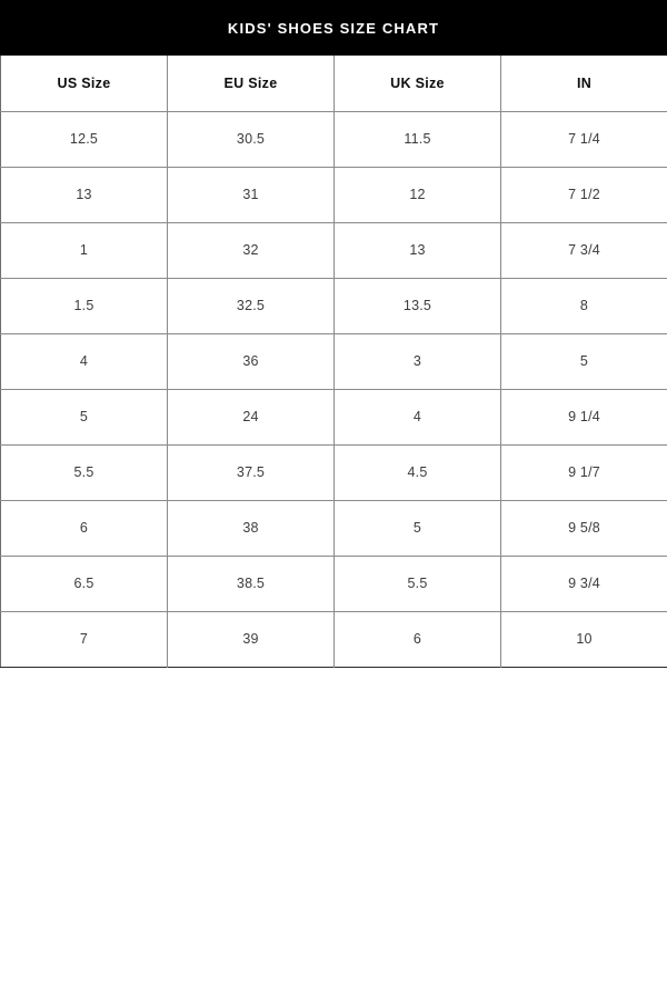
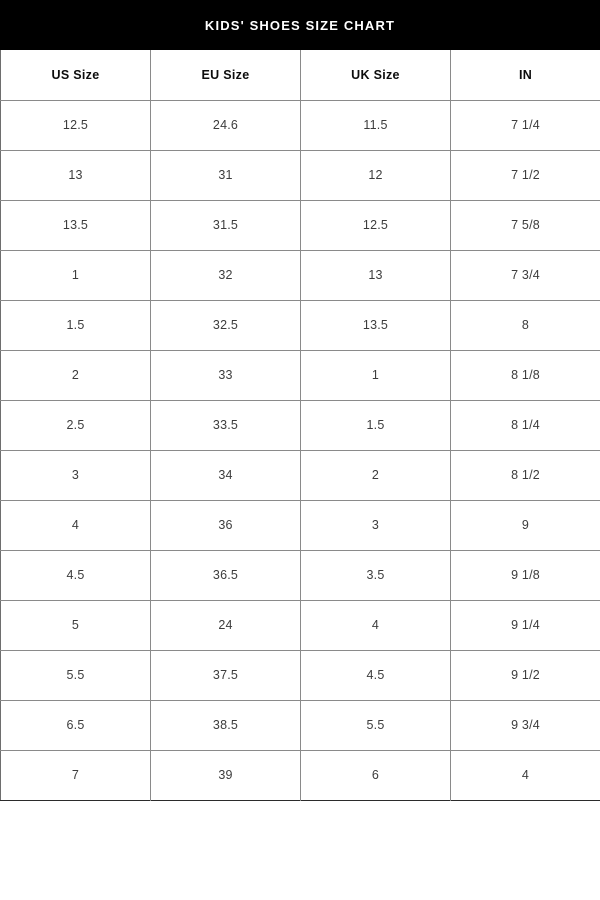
  KIDS' SHOES SIZE CHART
  US Size	EU Size	UK Size	IN
- 12.5	30.5	11.5	7 1/4
+ 12.5	24.6	11.5	7 1/4
  13	31	12	7 1/2
+ 13.5	31.5	12.5	7 5/8
  1	32	13	7 3/4
  1.5	32.5	13.5	8
+ 2	33	1	8 1/8
+ 2.5	33.5	1.5	8 1/4
+ 3	34	2	8 1/2
- 4	36	3	5
+ 4	36	3	9
+ 4.5	36.5	3.5	9 1/8
  5	24	4	9 1/4
- 5.5	37.5	4.5	9 1/7
+ 5.5	37.5	4.5	9 1/2
- 6	38	5	9 5/8
  6.5	38.5	5.5	9 3/4
- 7	39	6	10
+ 7	39	6	4
